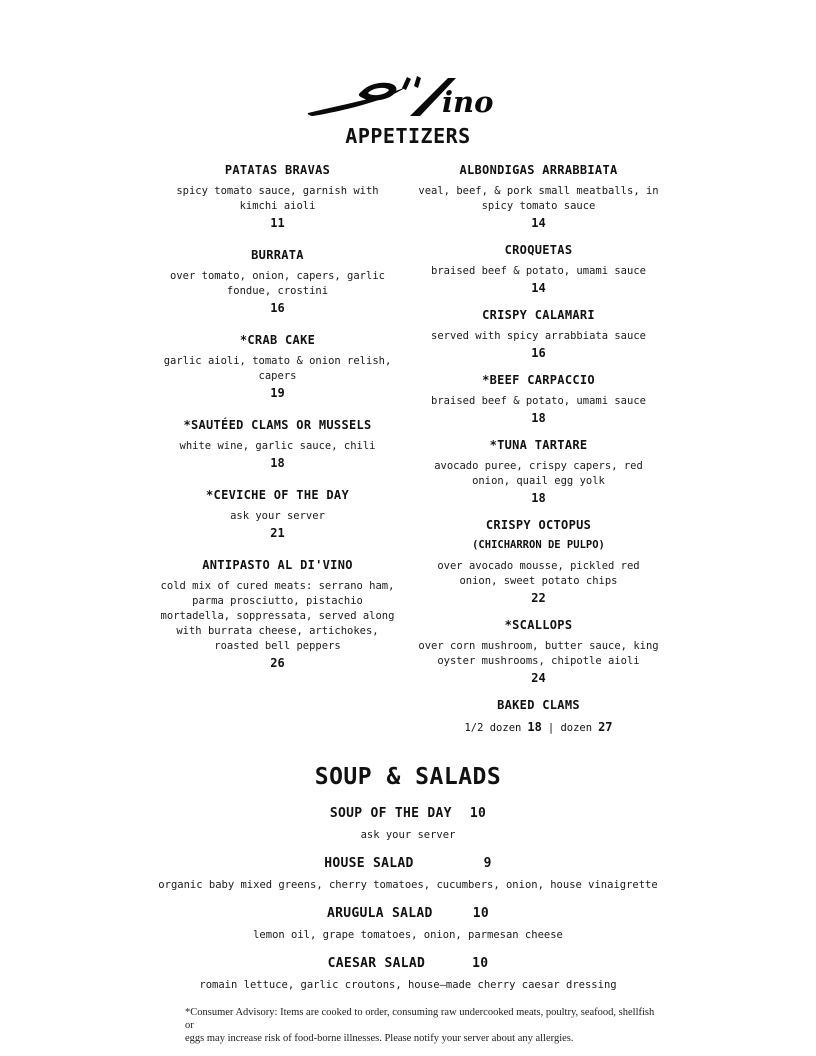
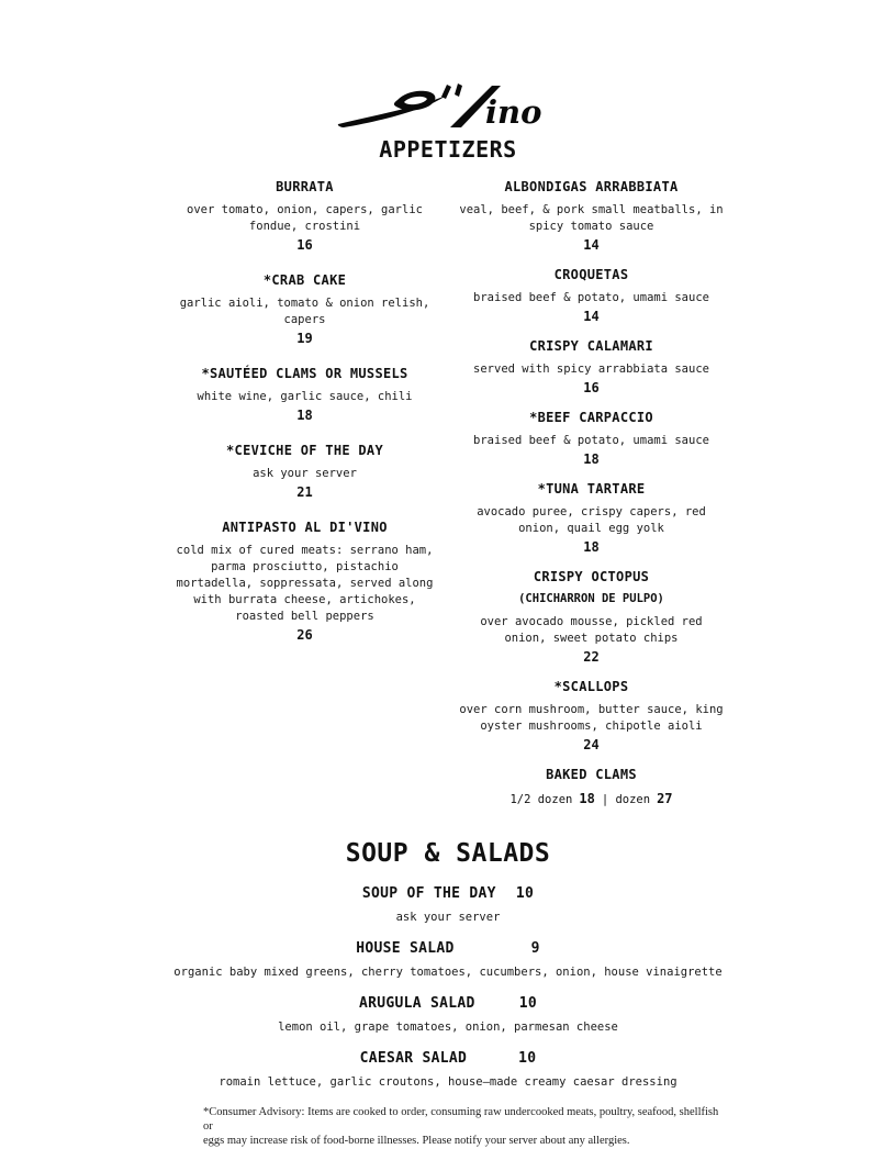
  ino
  APPETIZERS
- PATATAS BRAVAS
- spicy tomato sauce, garnish with
- kimchi aioli
- 11
  BURRATA
  over tomato, onion, capers, garlic
  fondue, crostini
  16
  *CRAB CAKE
  garlic aioli, tomato & onion relish,
  capers
  19
  *SAUTÉED CLAMS OR MUSSELS
  white wine, garlic sauce, chili
  18
  *CEVICHE OF THE DAY
  ask your server
  21
  ANTIPASTO AL DI'VINO
  cold mix of cured meats: serrano ham,
  parma prosciutto, pistachio
  mortadella, soppressata, served along
  with burrata cheese, artichokes,
  roasted bell peppers
  26
  ALBONDIGAS ARRABBIATA
  veal, beef, & pork small meatballs, in
  spicy tomato sauce
  14
  CROQUETAS
  braised beef & potato, umami sauce
  14
  CRISPY CALAMARI
  served with spicy arrabbiata sauce
  16
  *BEEF CARPACCIO
  braised beef & potato, umami sauce
  18
  *TUNA TARTARE
  avocado puree, crispy capers, red
  onion, quail egg yolk
  18
  CRISPY OCTOPUS
  (CHICHARRON DE PULPO)
  over avocado mousse, pickled red
  onion, sweet potato chips
  22
  *SCALLOPS
  over corn mushroom, butter sauce, king
  oyster mushrooms, chipotle aioli
  24
  BAKED CLAMS
  1/2 dozen
  18
  | dozen
  27
  SOUP & SALADS
  SOUP OF THE DAY
  10
  ask your server
  HOUSE SALAD
  9
  organic baby mixed greens, cherry tomatoes, cucumbers, onion, house vinaigrette
  ARUGULA SALAD
  10
  lemon oil, grape tomatoes, onion, parmesan cheese
  CAESAR SALAD
  10
- romain lettuce, garlic croutons, house–made cherry caesar dressing
+ romain lettuce, garlic croutons, house–made creamy caesar dressing
  *Consumer Advisory: Items are cooked to order, consuming raw undercooked meats, poultry, seafood, shellfish or
  eggs may increase risk of food-borne illnesses. Please notify your server about any allergies.
